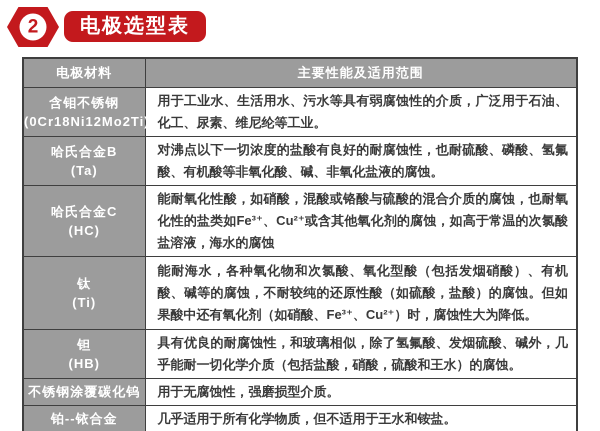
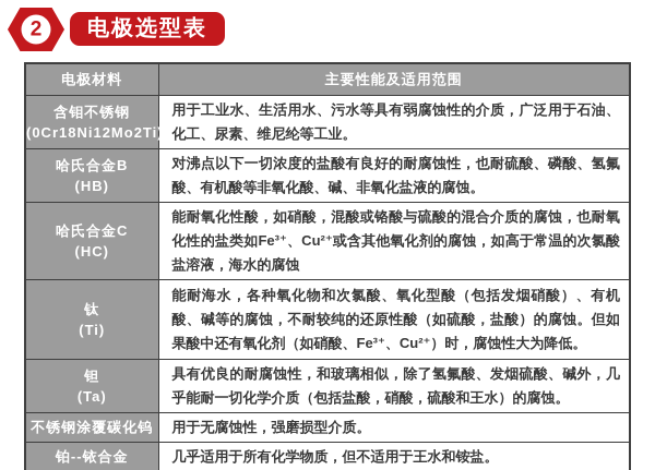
  2
  电极选型表
  电极材料	主要性能及适用范围
  含钼不锈钢 (0Cr18Ni12Mo2Ti)	用于工业水、生活用水、污水等具有弱腐蚀性的介质，广泛用于石油、化工、尿素、维尼纶等工业。
- 哈氏合金B (Ta)	对沸点以下一切浓度的盐酸有良好的耐腐蚀性，也耐硫酸、磷酸、氢氟酸、有机酸等非氧化酸、碱、非氧化盐液的腐蚀。
+ 哈氏合金B (HB)	对沸点以下一切浓度的盐酸有良好的耐腐蚀性，也耐硫酸、磷酸、氢氟酸、有机酸等非氧化酸、碱、非氧化盐液的腐蚀。
  哈氏合金C (HC)	能耐氧化性酸，如硝酸，混酸或铬酸与硫酸的混合介质的腐蚀，也耐氧化性的盐类如Fe³⁺、Cu²⁺或含其他氧化剂的腐蚀，如高于常温的次氯酸盐溶液，海水的腐蚀
  钛 (Ti)	能耐海水，各种氧化物和次氯酸、氧化型酸（包括发烟硝酸）、有机酸、碱等的腐蚀，不耐较纯的还原性酸（如硫酸，盐酸）的腐蚀。但如果酸中还有氧化剂（如硝酸、Fe³⁺、Cu²⁺）时，腐蚀性大为降低。
- 钽 (HB)	具有优良的耐腐蚀性，和玻璃相似，除了氢氟酸、发烟硫酸、碱外，几乎能耐一切化学介质（包括盐酸，硝酸，硫酸和王水）的腐蚀。
+ 钽 (Ta)	具有优良的耐腐蚀性，和玻璃相似，除了氢氟酸、发烟硫酸、碱外，几乎能耐一切化学介质（包括盐酸，硝酸，硫酸和王水）的腐蚀。
  不锈钢涂覆碳化钨	用于无腐蚀性，强磨损型介质。
  铂--铱合金	几乎适用于所有化学物质，但不适用于王水和铵盐。
